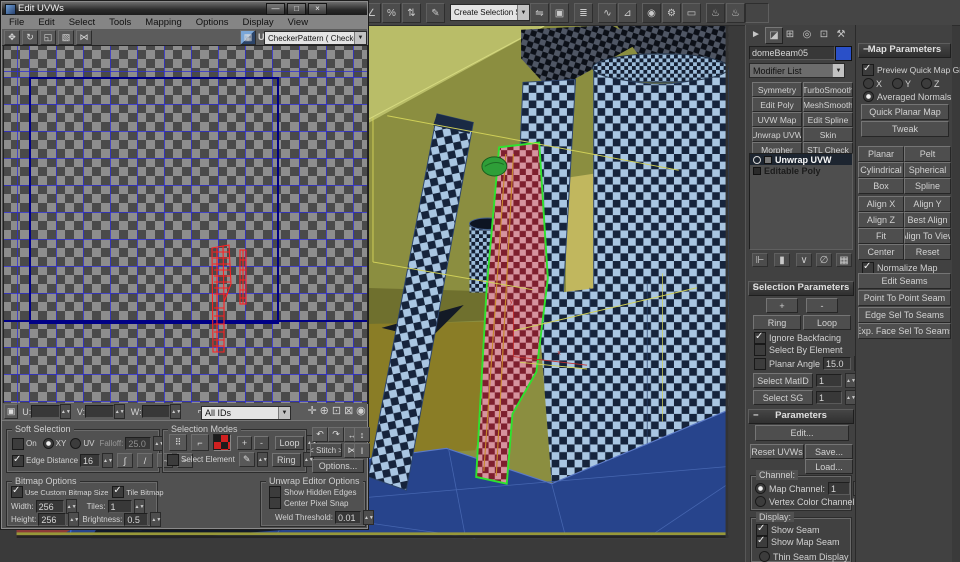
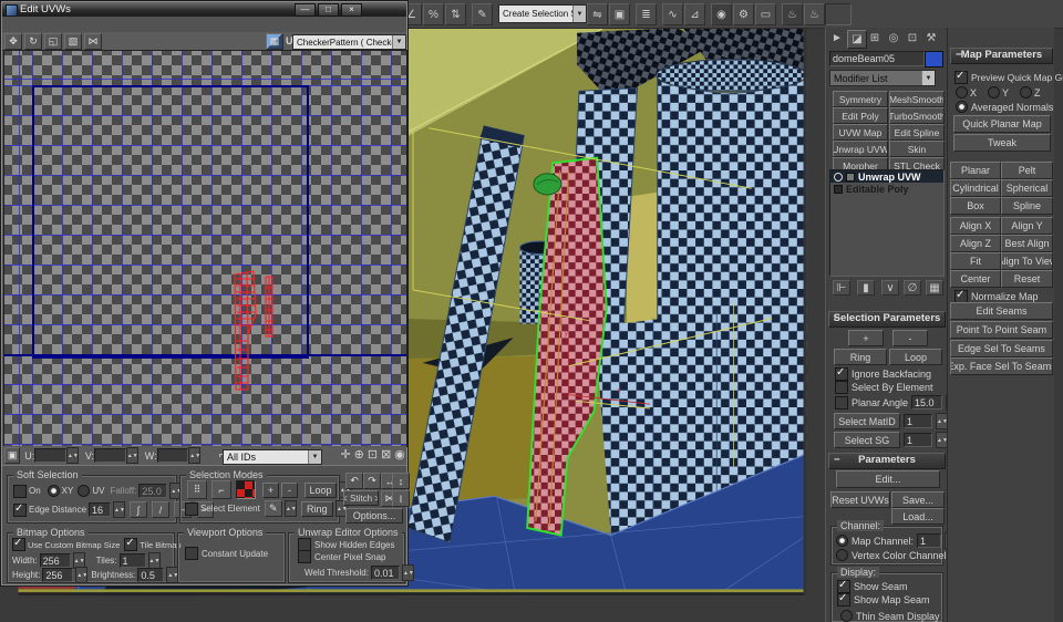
  ∠
  %
  ⇅
  ✎
  Create Selection
  ⇋
  ▣
  ≣
  ∿
  ⊿
  ◉
  ⚙
  ▭
  ♨
  ♨
  ►
  ◪
  ⊞
  ◎
  ⊡
  ⚒
  domeBeam05
  Modifier List
  Symmetry
- TurboSmooth
+ MeshSmooth
  Edit Poly
- MeshSmooth
+ TurboSmooth
  UVW Map
  Edit Spline
  Unwrap UVW
  Skin
  Morpher
  STL Check
  Unwrap UVW
  Editable Poly
  ⊩
  ▮
  ∨
  ∅
  ▦
  Selection Parameters
  +
  -
  Ring
  Loop
  Ignore Backfacing
  Select By Element
  Planar Angle
  15.0
  Select MatID
  1
  Select SG
  1
  Parameters
  Edit...
  Reset UVWs
  Save...
  Load...
  Channel:
  Map Channel:
  1
  Vertex Color Channel
  Display:
  Show Seam
  Show Map Seam
  Thin Seam Display
  Map Parameters
  Preview Quick Map G
  X
  Y
  Z
  Averaged Normals
  Quick Planar Map
  Tweak
  Planar
  Pelt
  Cylindrical
  Spherical
  Box
  Spline
  Align X
  Align Y
  Align Z
  Best Align
  Fit
  Align To Vie
  Center
  Reset
  Normalize Map
  Edit Seams
  Point To Point Seam
  Edge Sel To Seams
  Exp. Face Sel To Seam
  Edit UVWs
  —
  □
  ×
- File
- Edit
- Select
- Tools
- Mapping
- Options
- Display
- View
  ✥
  ↻
  ◱
  ▧
  ⋈
  ▦
  CheckerPattern ( Check
  ▣
  U:
  V:
  W:
  All IDs
  ✛
  ⊕
  ⊡
  ⊠
  ◉
  Soft Selection
  On
  XY
  UV
  Falloff:
  25.0
  Edge Distance
  16
  ∫
  /
  ⌢
  ⌣
  Selection Modes
  ⠿
  ⌐
  +
  -
  Loop
  Select Element
  ✎
  Ring
  ↶
  ↷
  ↔
  ↕
  < Stitch >
  ⋈
  I
  Options...
  Bitmap Options
  Use Custom Bitmap Size
  Tile Bitmap
  Width:
  256
  Tiles:
  1
  Height:
  256
  Brightness:
  0.5
+ Viewport Options
+ Constant Update
  Unwrap Editor Options
  Show Hidden Edges
  Center Pixel Snap
  Weld Threshold:
  0.01
